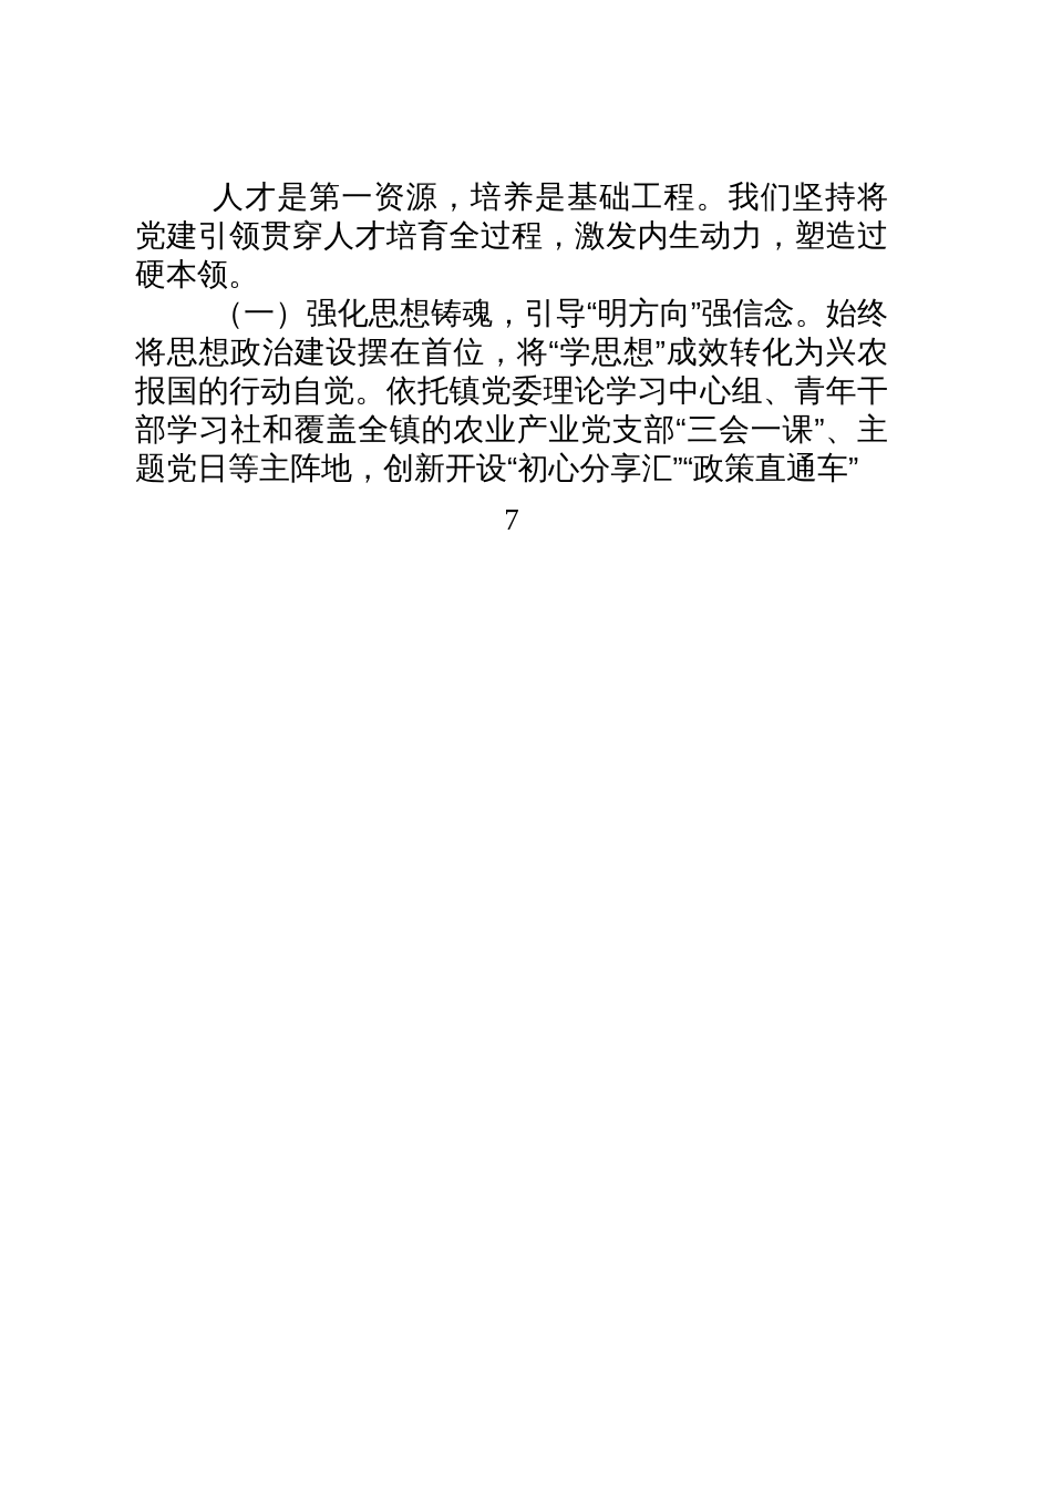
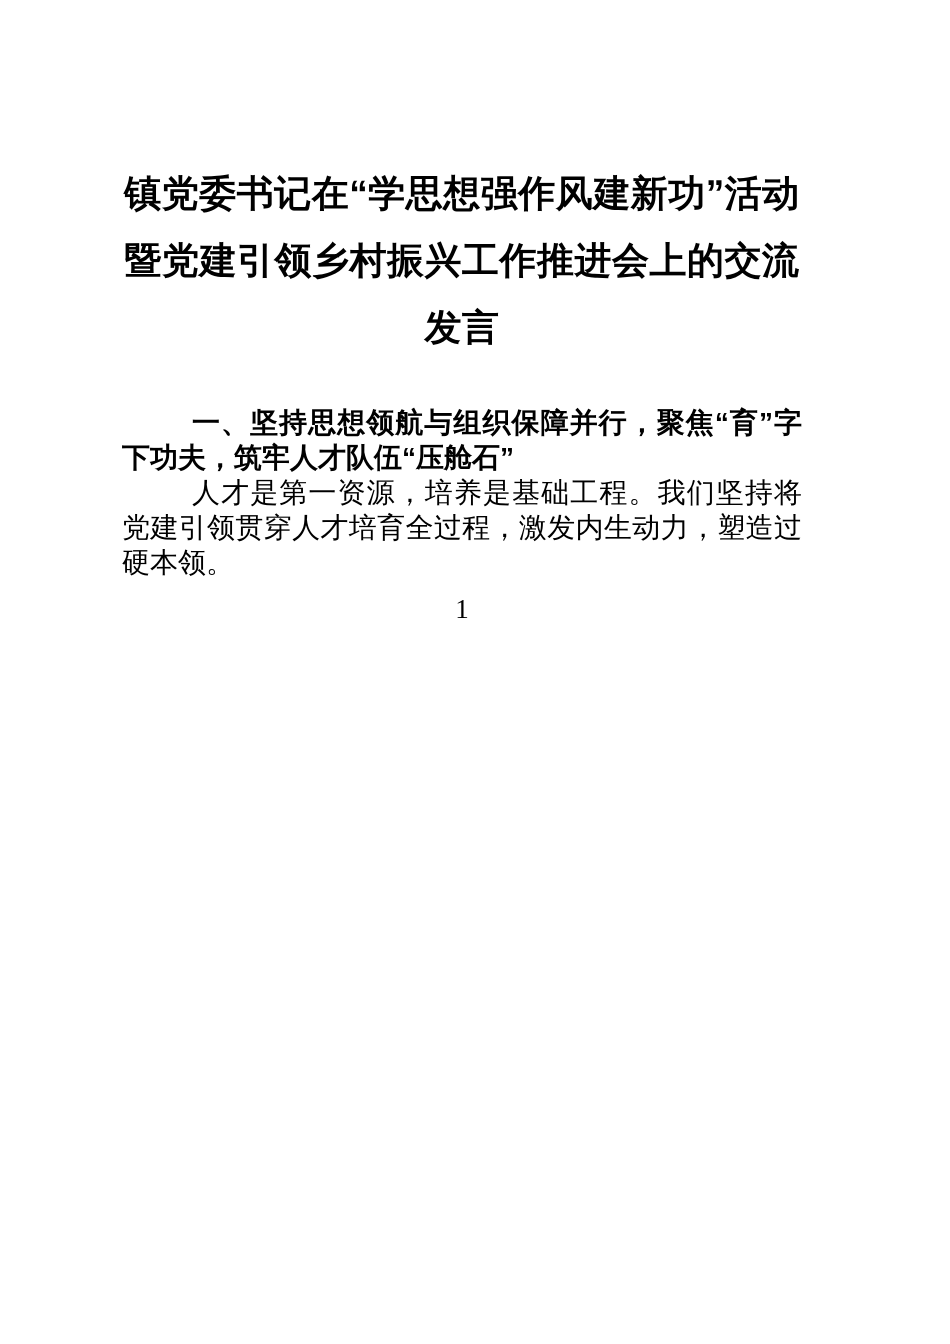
+ 镇党委书记在“学思想强作风建新功”活动暨党建引领乡村振兴工作推进会上的交流发言
+ 一、坚持思想领航与组织保障并行，聚焦“育”字下功夫，筑牢人才队伍“压舱石”
  人才是第一资源，培养是基础工程。我们坚持将党建引领贯穿人才培育全过程，激发内生动力，塑造过硬本领。
- （一）强化思想铸魂，引导“明方向”强信念。始终将思想政治建设摆在首位，将“学思想”成效转化为兴农报国的行动自觉。依托镇党委理论学习中心组、青年干部学习社和覆盖全镇的农业产业党支部“三会一课”、主题党日等主阵地，创新开设“初心分享汇”“政策直通车”
- 7
+ 1
